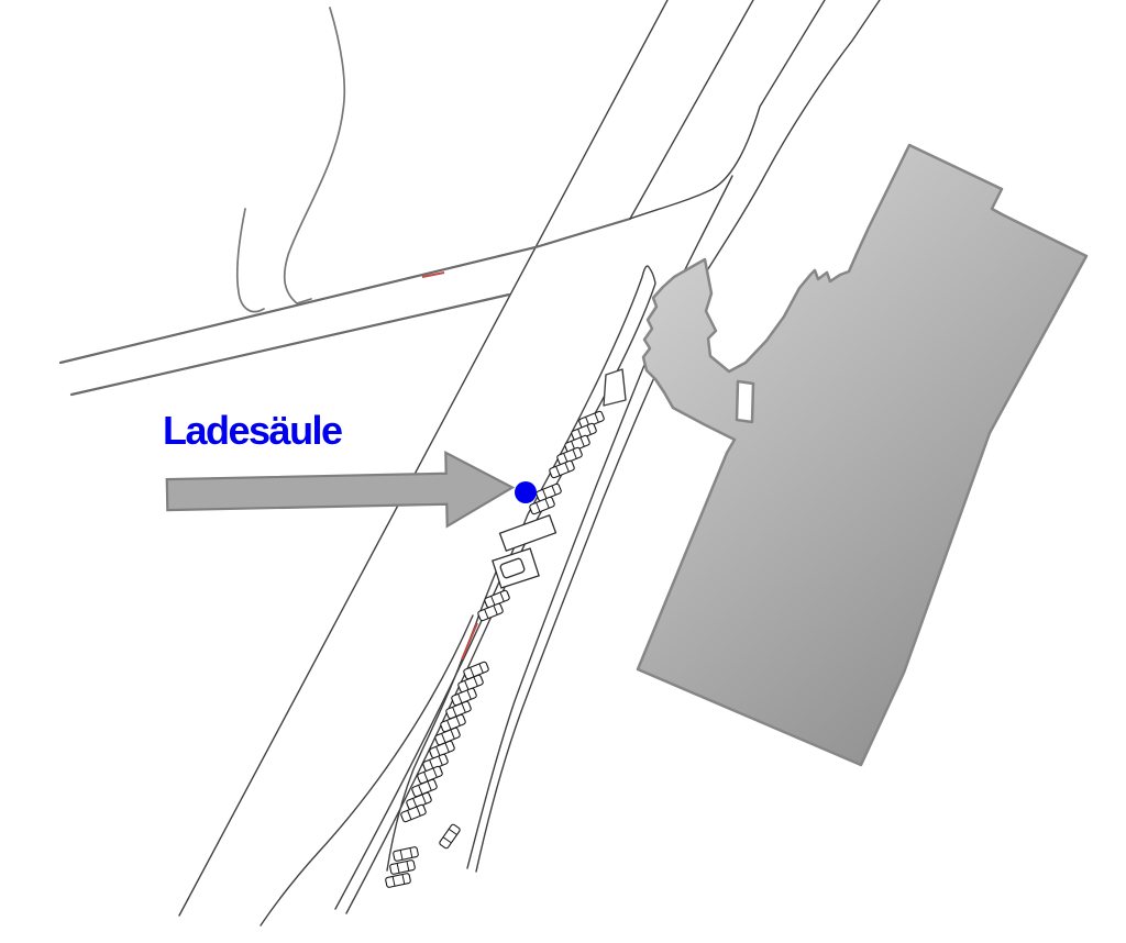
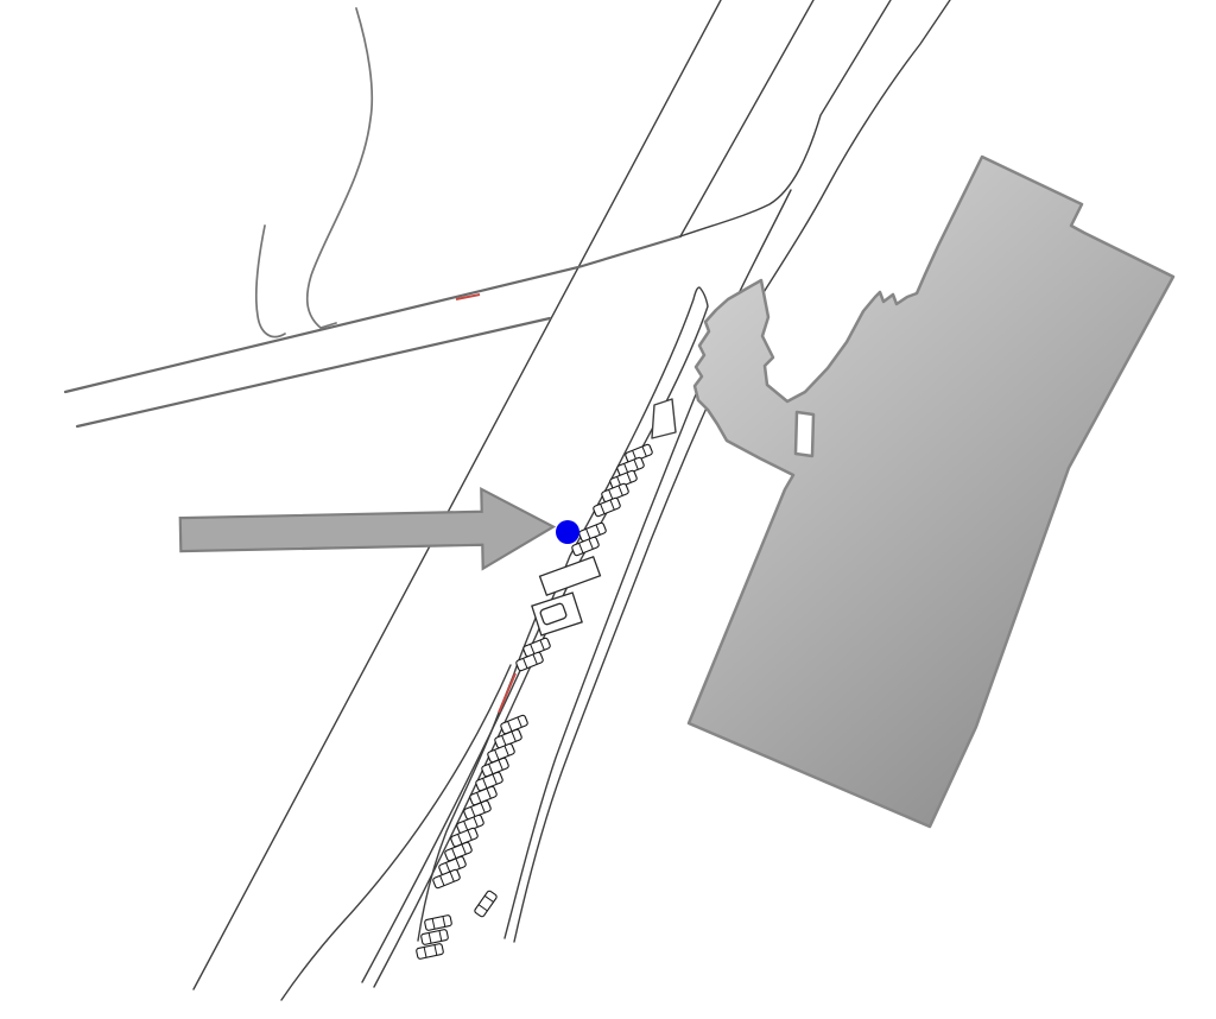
- Ladesäule
